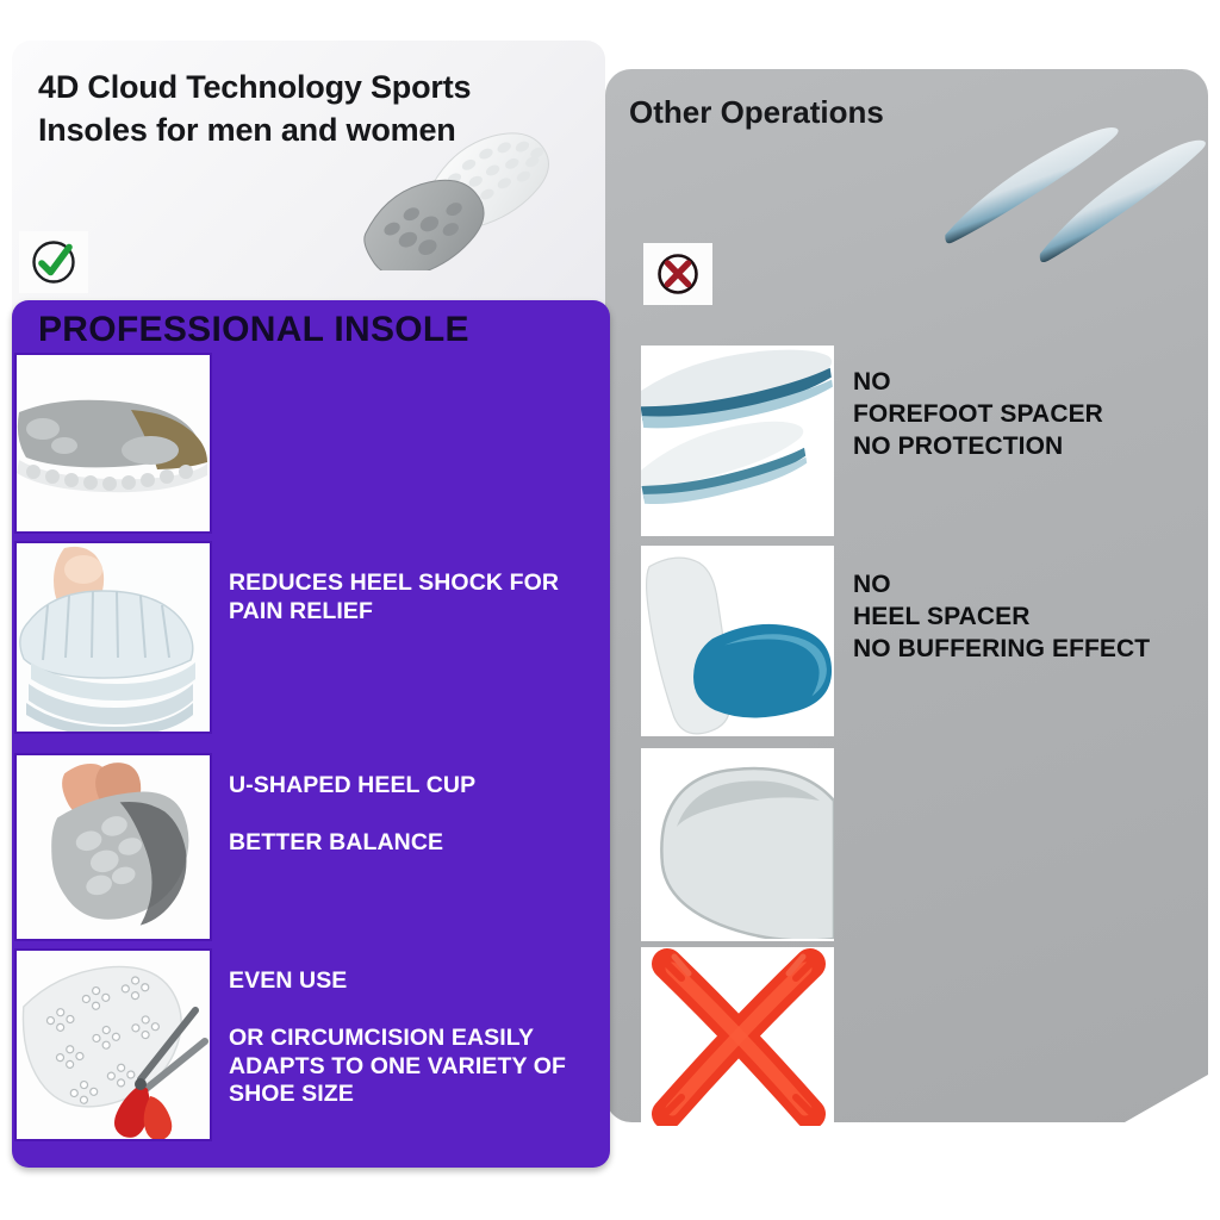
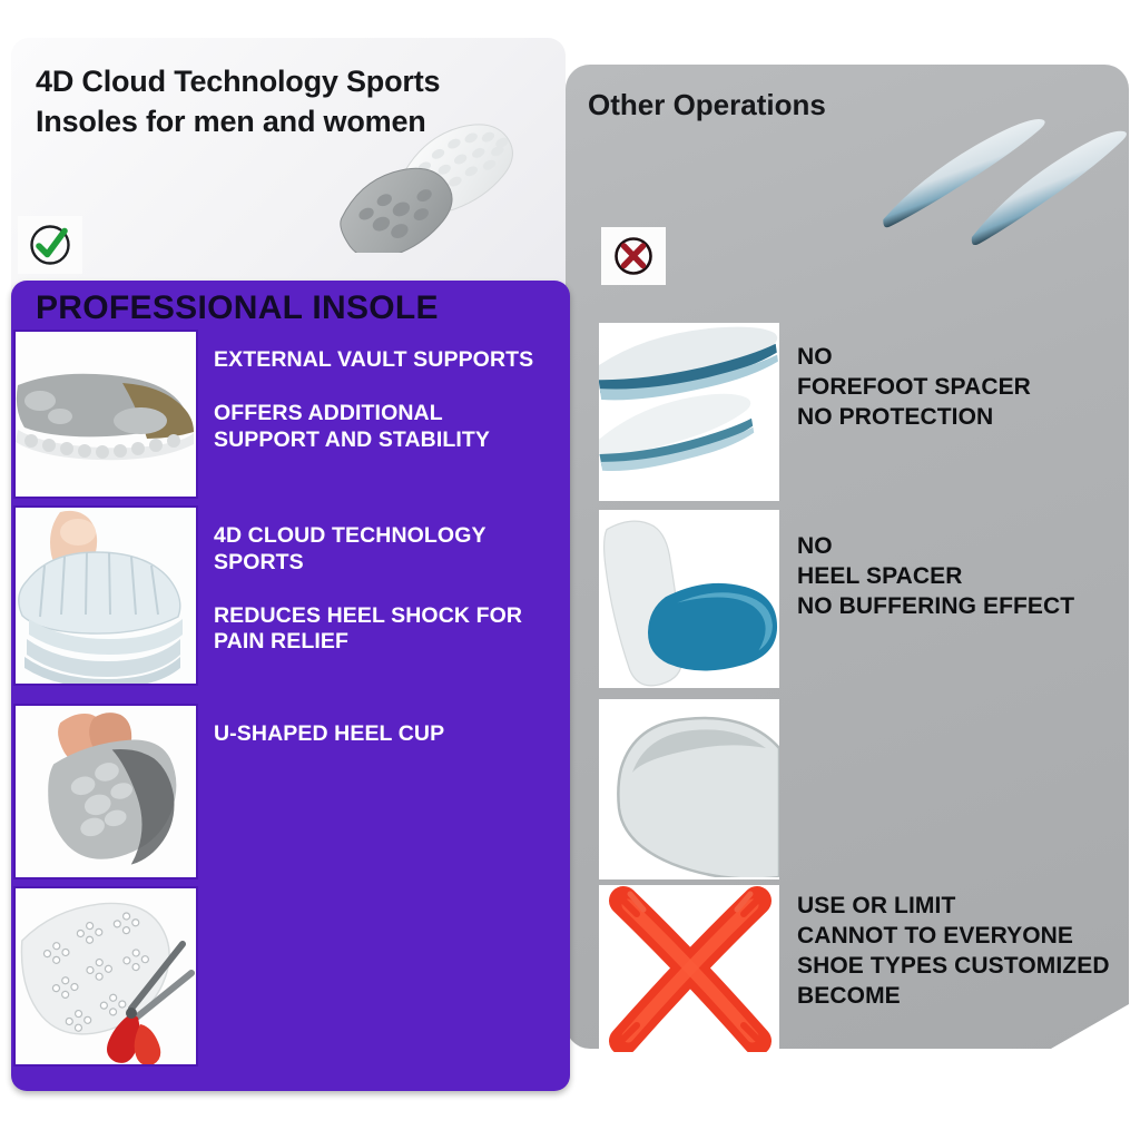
  4D Cloud Technology Sports Insoles for men and women
  Other Operations
  PROFESSIONAL INSOLE
+ EXTERNAL VAULT SUPPORTS
+ OFFERS ADDITIONAL SUPPORT AND STABILITY
+ 4D CLOUD TECHNOLOGY SPORTS
  REDUCES HEEL SHOCK FOR PAIN RELIEF
  U-SHAPED HEEL CUP
- BETTER BALANCE
- EVEN USE
- OR CIRCUMCISION EASILY ADAPTS TO ONE VARIETY OF SHOE SIZE
  NO
  FOREFOOT SPACER
  NO PROTECTION
  NO
  HEEL SPACER
  NO BUFFERING EFFECT
+ USE OR LIMIT
+ CANNOT TO EVERYONE
+ SHOE TYPES CUSTOMIZED
+ BECOME
